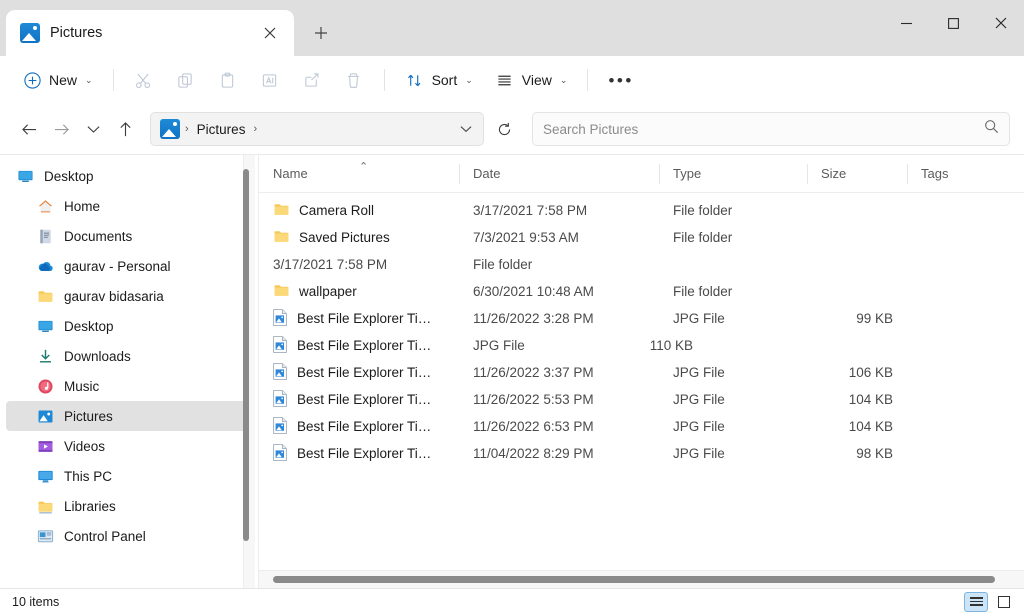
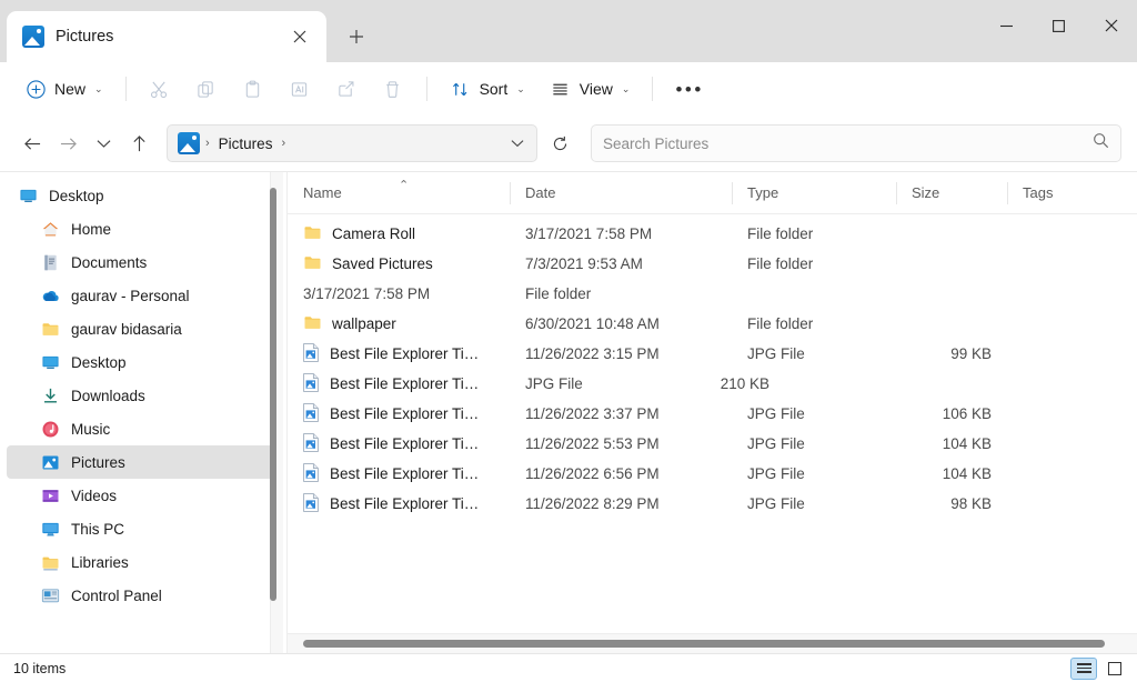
  Pictures
  New
  ⌄
  Sort
  ⌄
  View
  ⌄
  •••
  ›
  Pictures
  ›
  Search Pictures
  Desktop
  Home
  Documents
  gaurav - Personal
  gaurav bidasaria
  Desktop
  Downloads
  Music
  Pictures
  Videos
  This PC
  Libraries
  Control Panel
  Name
  ⌃
  Date
  Type
  Size
  Tags
  Camera Roll
  3/17/2021 7:58 PM
  File folder
  Saved Pictures
  7/3/2021 9:53 AM
  File folder
  3/17/2021 7:58 PM
  File folder
  wallpaper
  6/30/2021 10:48 AM
  File folder
  Best File Explorer Ti…
- 11/26/2022 3:28 PM
+ 11/26/2022 3:15 PM
  JPG File
  99 KB
  Best File Explorer Ti…
  JPG File
- 110 KB
+ 210 KB
  Best File Explorer Ti…
  11/26/2022 3:37 PM
  JPG File
  106 KB
  Best File Explorer Ti…
  11/26/2022 5:53 PM
  JPG File
  104 KB
  Best File Explorer Ti…
- 11/26/2022 6:53 PM
+ 11/26/2022 6:56 PM
  JPG File
  104 KB
  Best File Explorer Ti…
- 11/04/2022 8:29 PM
+ 11/26/2022 8:29 PM
  JPG File
  98 KB
  10 items
